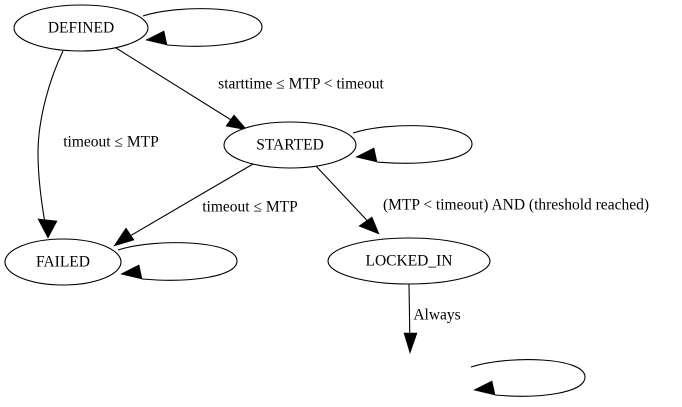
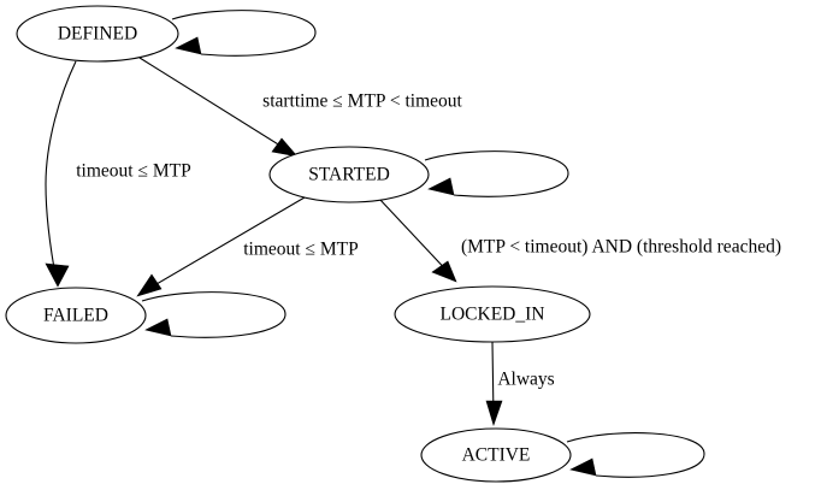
  starttime ≤ MTP < timeout
  timeout ≤ MTP
  timeout ≤ MTP
  (MTP < timeout) AND (threshold reached)
  Always
  DEFINED
  STARTED
  FAILED
  LOCKED_IN
+ ACTIVE
